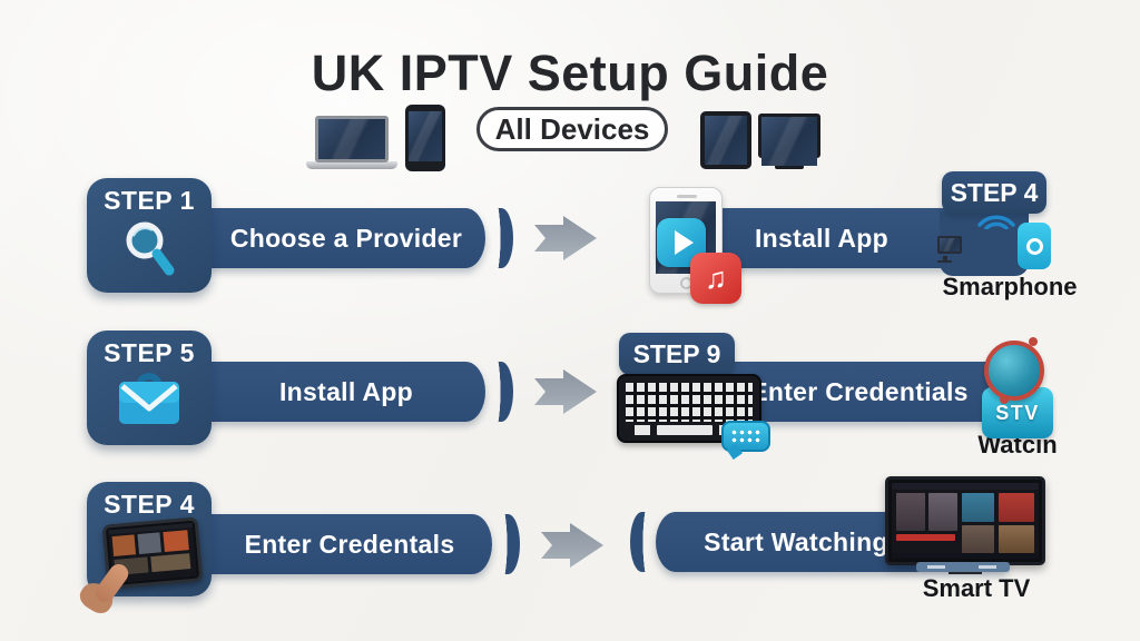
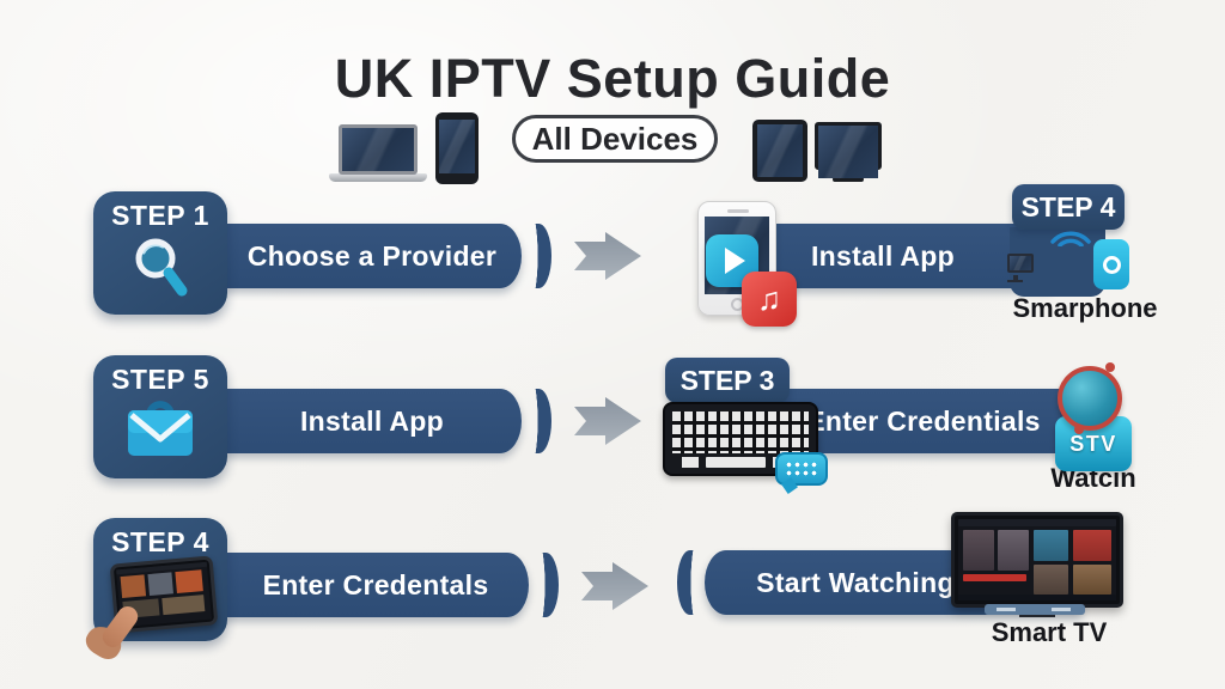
  UK IPTV Setup Guide
  All Devices
  Choose a Provider
  STEP 1
  Install App
  ♫
  STEP 4
  Smarphone
  Install App
  STEP 5
  nter Credentials
- STEP 9
+ STEP 3
  STV
  Watcin
  Enter Credentals
  STEP 4
  Start Watching
  Smart TV
